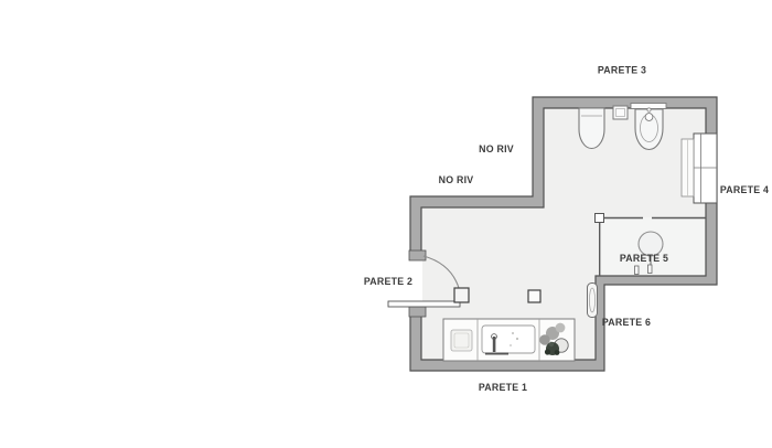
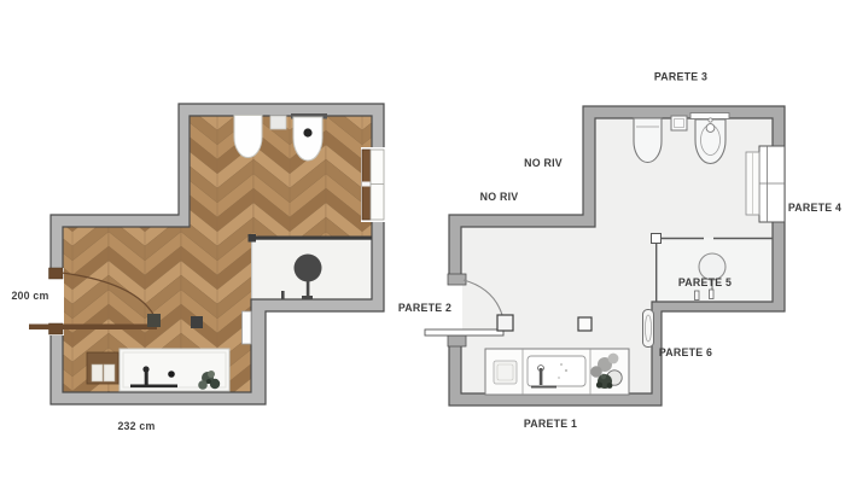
+ 200 cm
+ 232 cm
  PARETE 3
  NO RIV
  NO RIV
  PARETE 4
  PARETE 5
  PARETE 2
  PARETE 6
  PARETE 1
